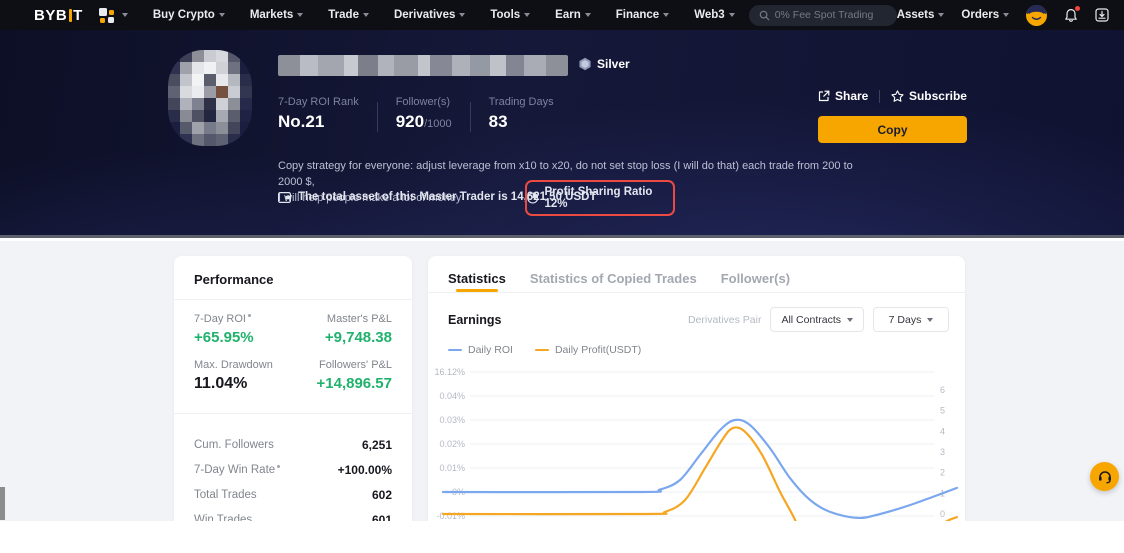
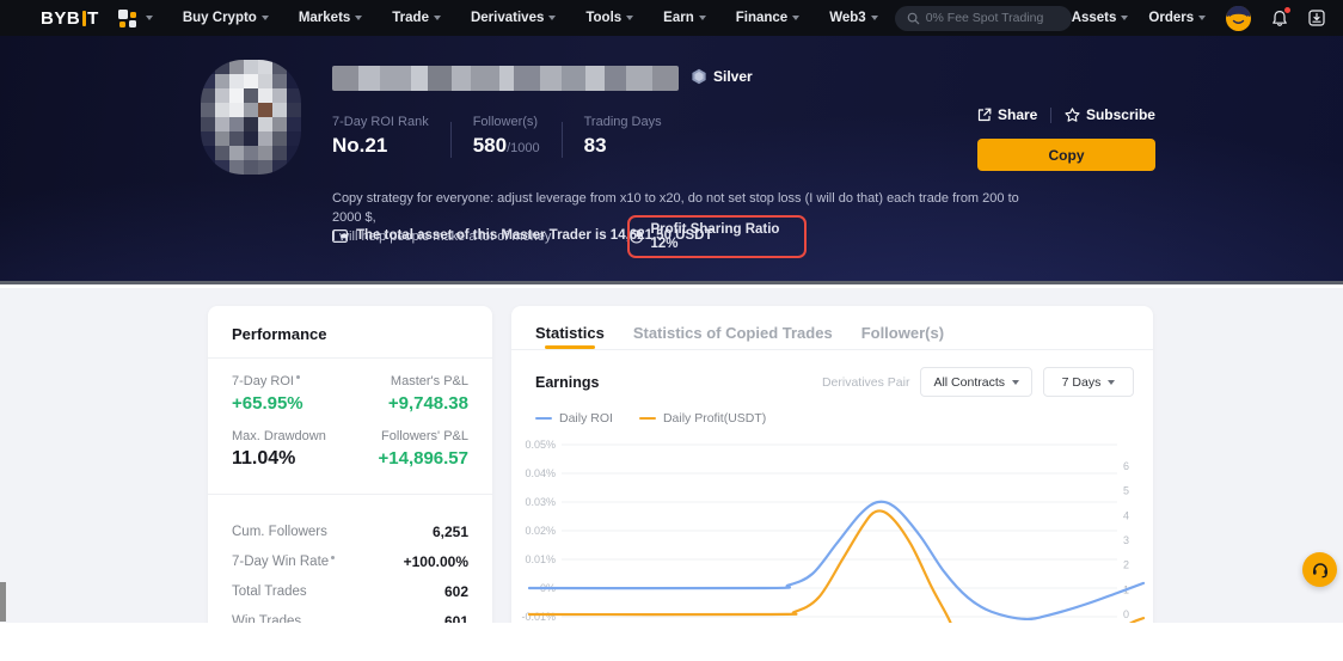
  BYB
  T
  Buy Crypto
  Markets
  Trade
  Derivatives
  Tools
  Earn
  Finance
  Web3
  0% Fee Spot Trading
  Assets
  Orders
  Silver
  7-Day ROI Rank
  No.21
  Follower(s)
- 920/1000
+ 580/1000
  Trading Days
  83
  Copy strategy for everyone: adjust leverage from x10 to x20, do not set stop loss (I will do that) each trade from 200 to 2000 $,
  Iill help people make a lot of money
  The total asset of this Master Trader is 14,61.50 USDT
  Profit Sharing Ratio 12%
  Share
  Subscribe
  Copy
  Performance
  7-Day ROI
  +65.95%
  Master's P&L
  +9,748.38
  Max. Drawdown
  11.04%
  Followers' P&L
  +14,896.57
  Cum. Followers
  6,251
  7-Day Win Rate
  +100.00%
  Total Trades
  602
  Win Trades
  601
  Statistics
  Statistics of Copied Trades
  Follower(s)
  Earnings
  Derivatives Pair
  All Contracts
  7 Days
  Daily ROI
  Daily Profit(USDT)
- 16.12%
+ 0.05%
  0.04%
  0.03%
  0.02%
  0.01%
  -0.01%
  6
  5
  4
  3
  2
  0
